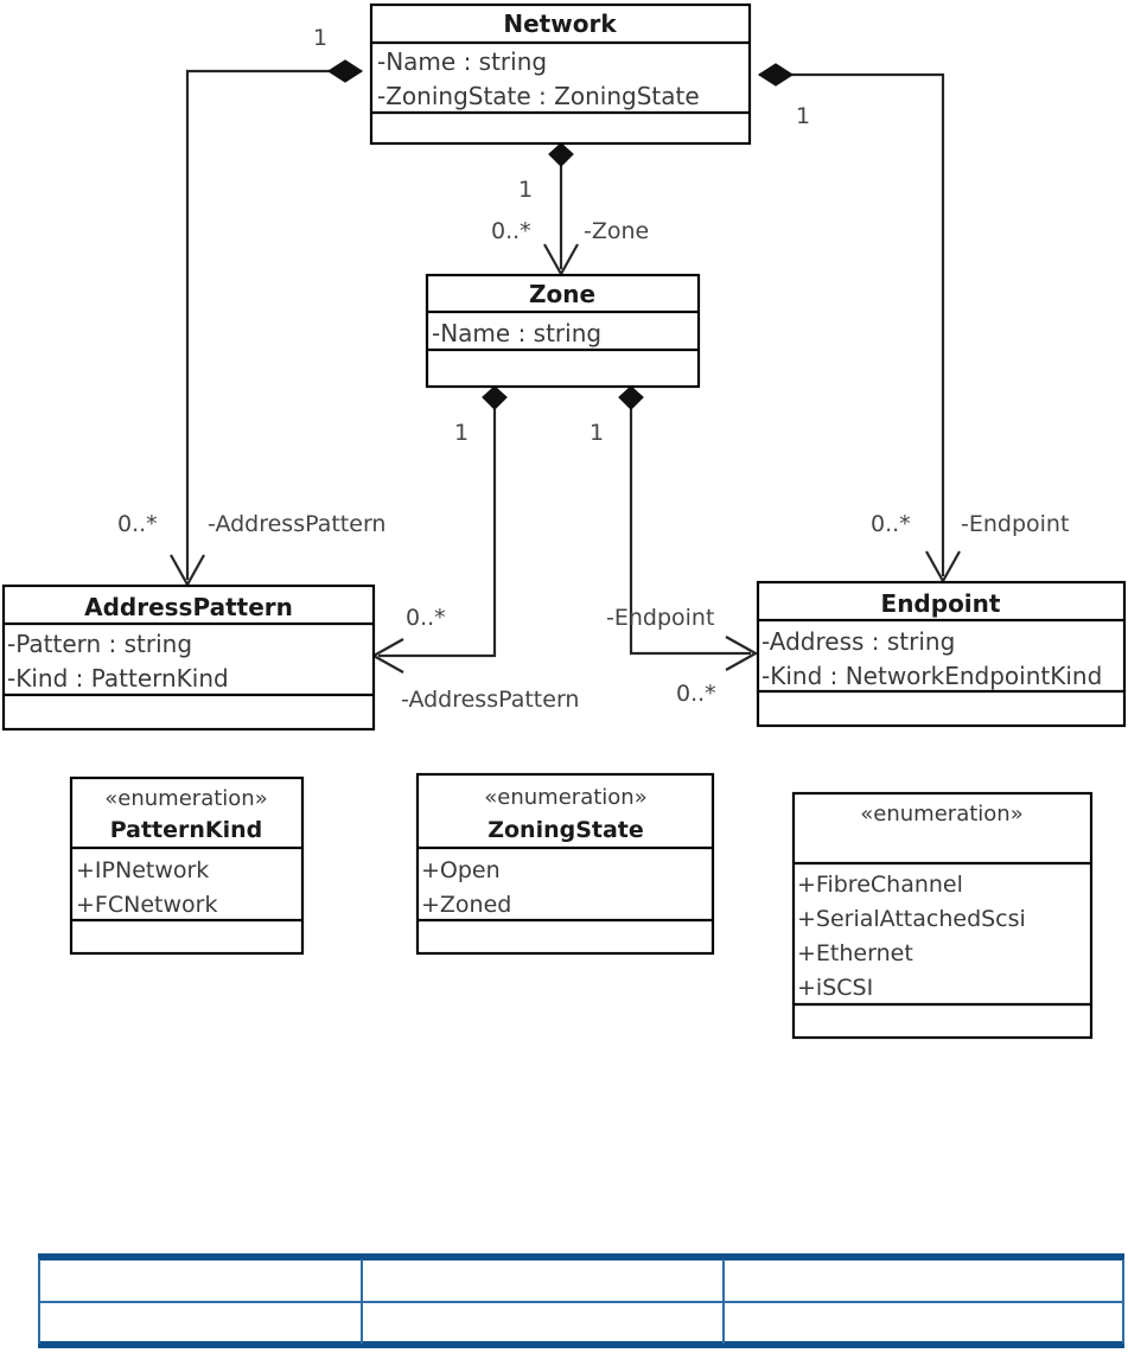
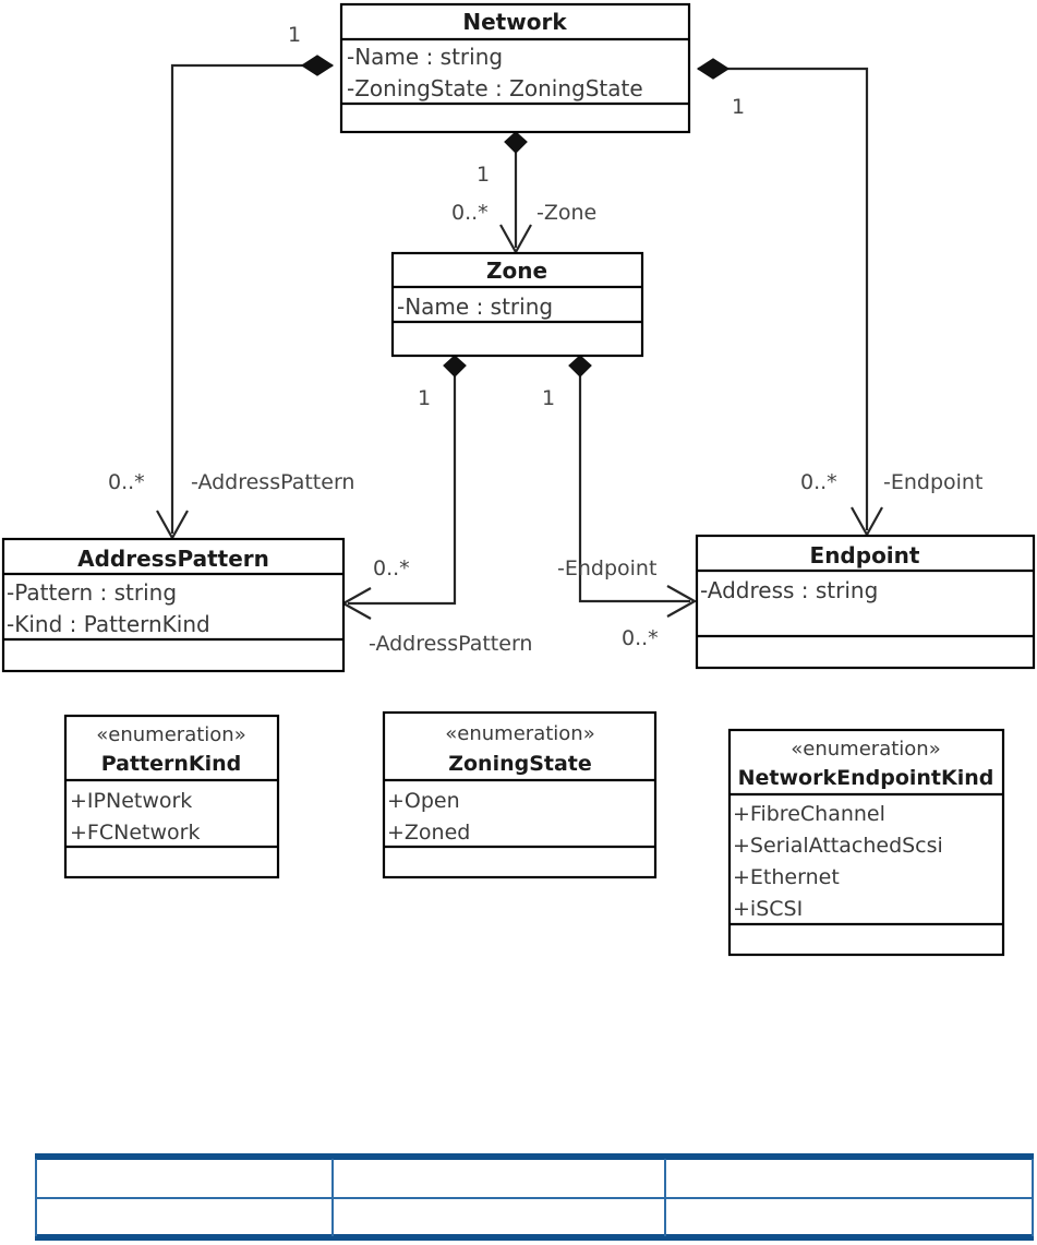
  1
  0..*
  -AddressPattern
  1
  0..*
  -Zone
  1
  0..*
  -Endpoint
  1
  0..*
  -AddressPattern
  1
  0..*
  -Endpoint
  Network
  -Name : string
  -ZoningState : ZoningState
  Zone
  -Name : string
  AddressPattern
  -Pattern : string
  -Kind : PatternKind
  Endpoint
  -Address : string
- -Kind : NetworkEndpointKind
  «enumeration»
  PatternKind
  +IPNetwork
  +FCNetwork
  «enumeration»
  ZoningState
  +Open
  +Zoned
  «enumeration»
+ NetworkEndpointKind
  +FibreChannel
  +SerialAttachedScsi
  +Ethernet
  +iSCSI
